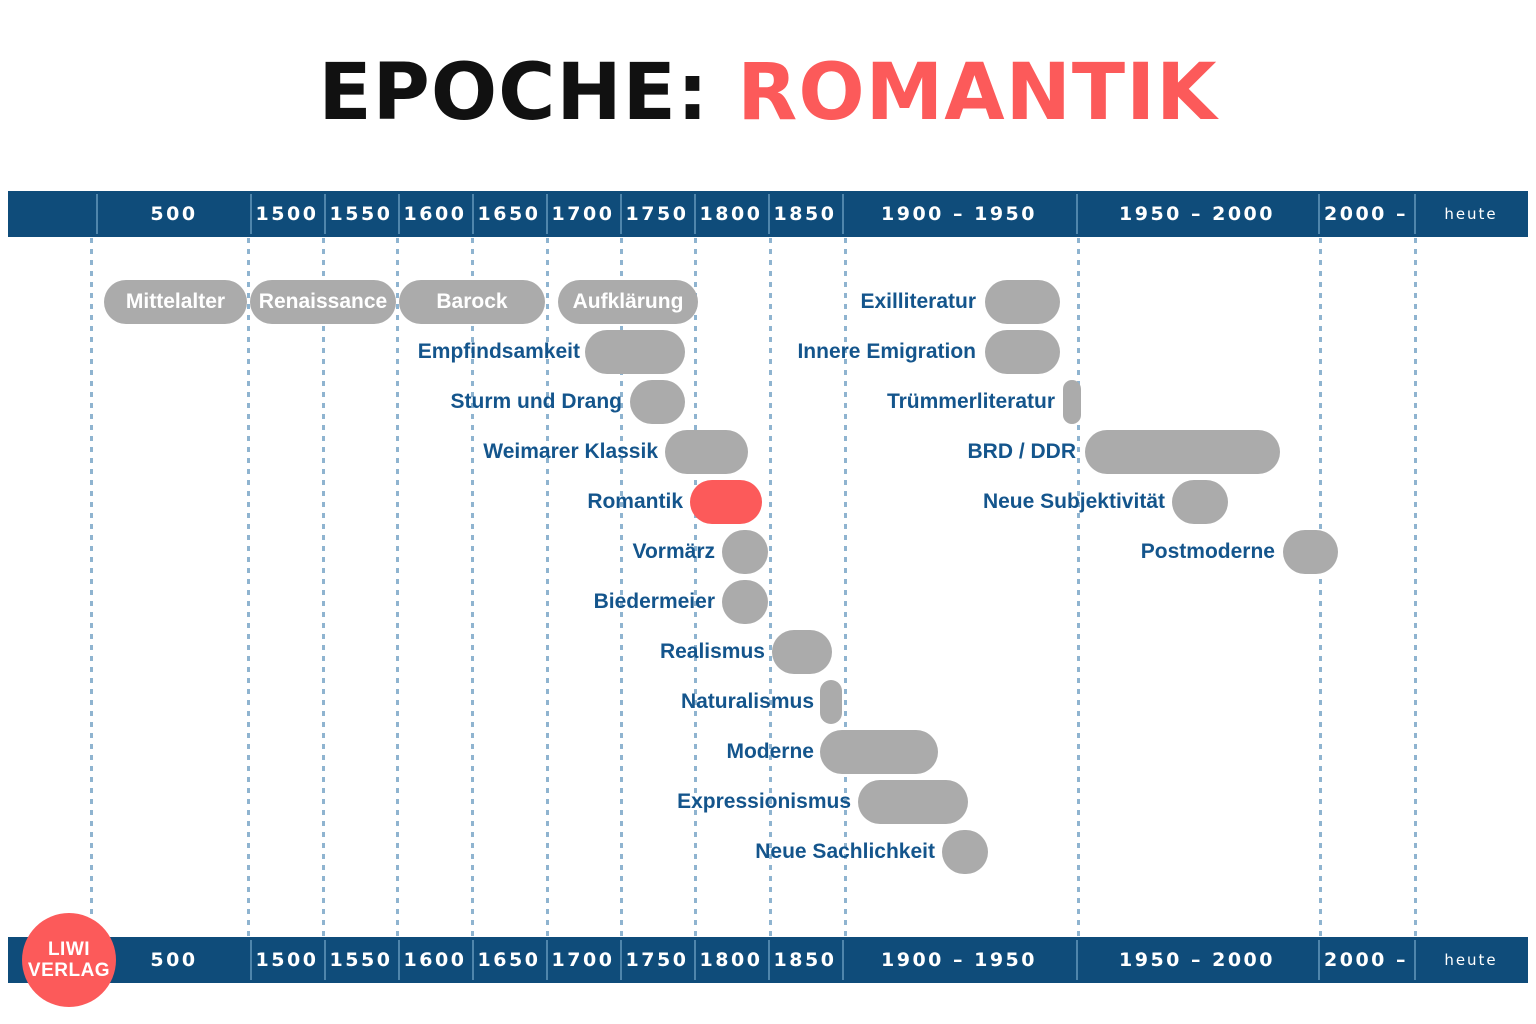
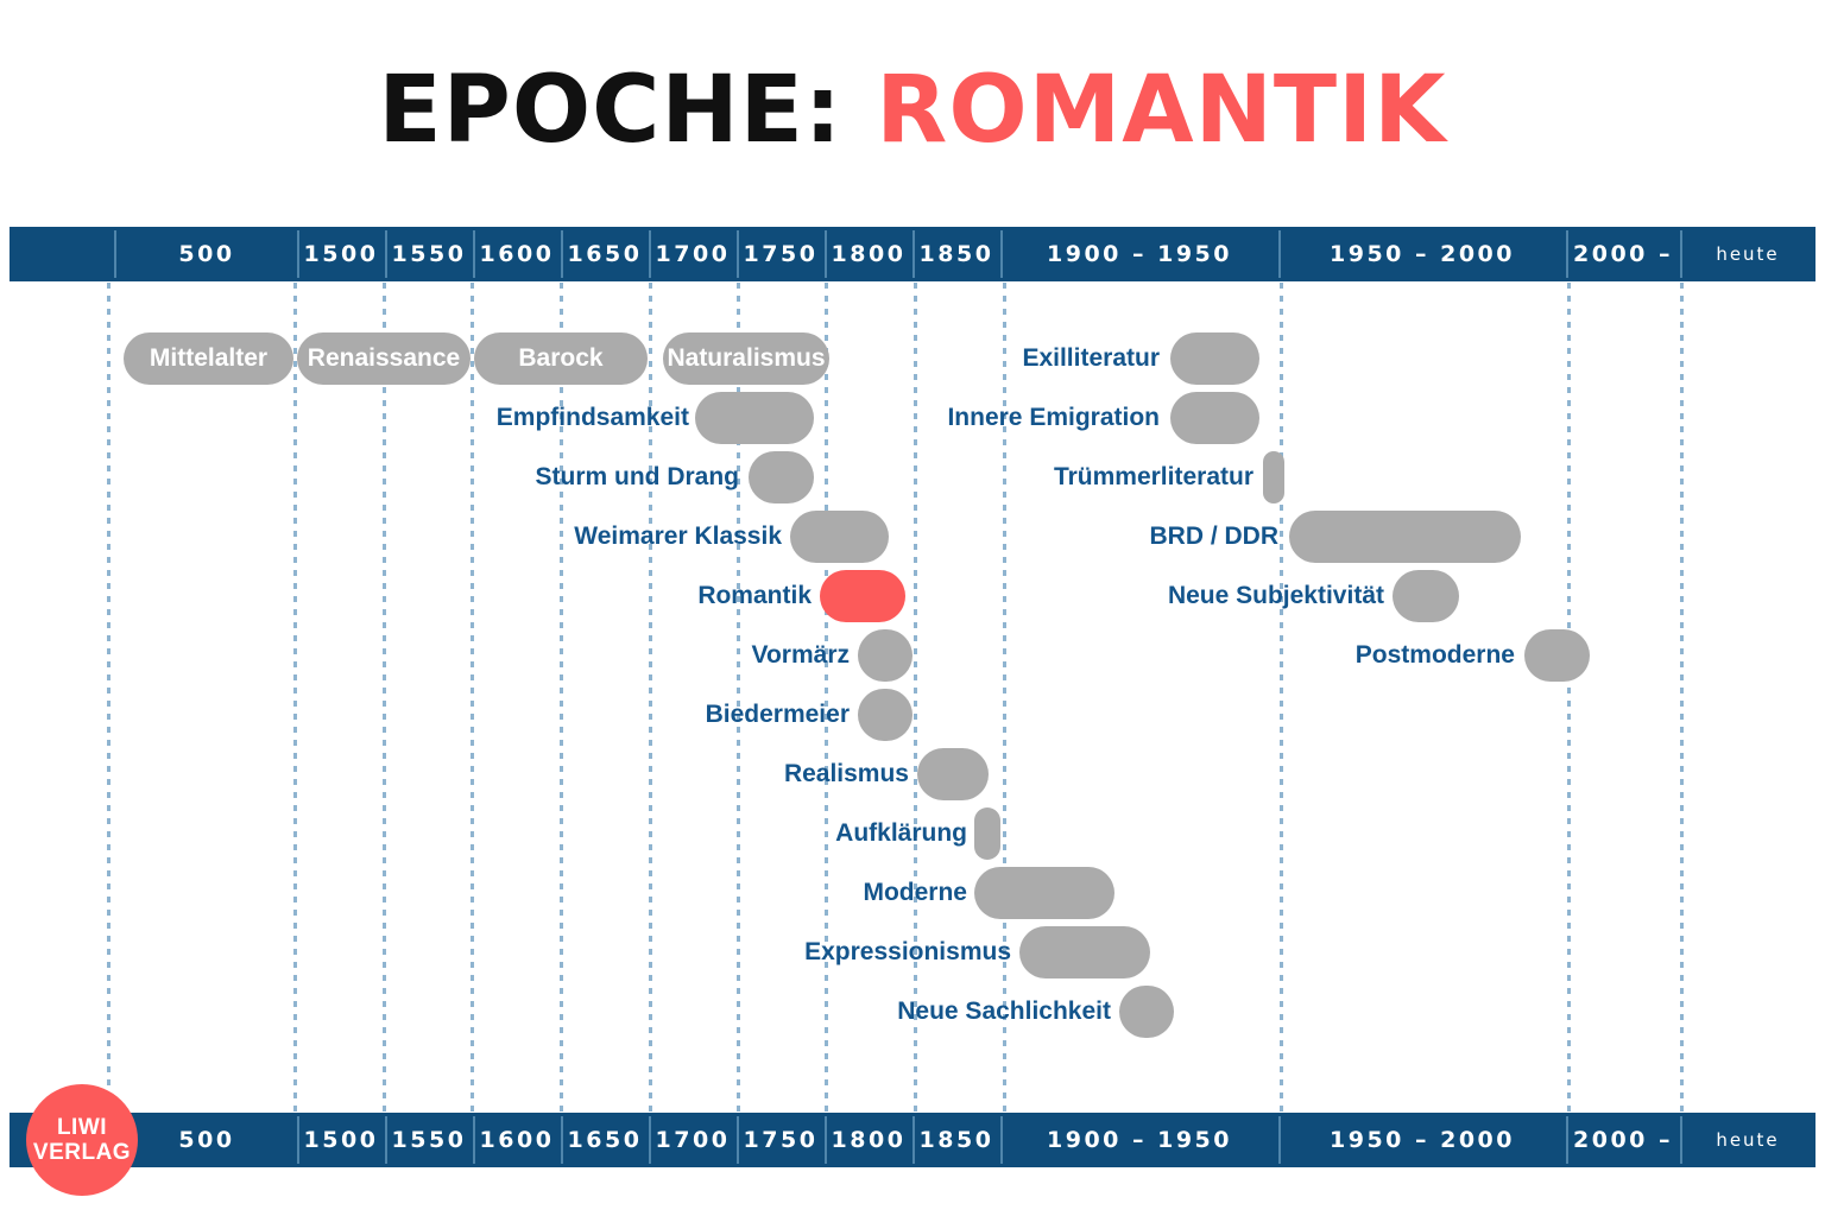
  EPOCHE: ROMANTIK
  500
  1500
  1550
  1600
  1650
  1700
  1750
  1800
  1850
  1900 – 1950
  1950 – 2000
  2000 –
  heute
  Mittelalter
  Renaissance
  Barock
- Aufklärung
+ Naturalismus
  Exilliteratur
  Empfindsamkeit
  Innere Emigration
  Sturm und Drang
  Trümmerliteratur
  Weimarer Klassik
  BRD / DDR
  Romantik
  Neue Subjektivität
  Vormärz
  Postmoderne
  Biedermeier
  Realismus
- Naturalismus
+ Aufklärung
  Moderne
  Expressionismus
  Neue Sachlichkeit
  500
  1500
  1550
  1600
  1650
  1700
  1750
  1800
  1850
  1900 – 1950
  1950 – 2000
  2000 –
  heute
  LIWI
  VERLAG
